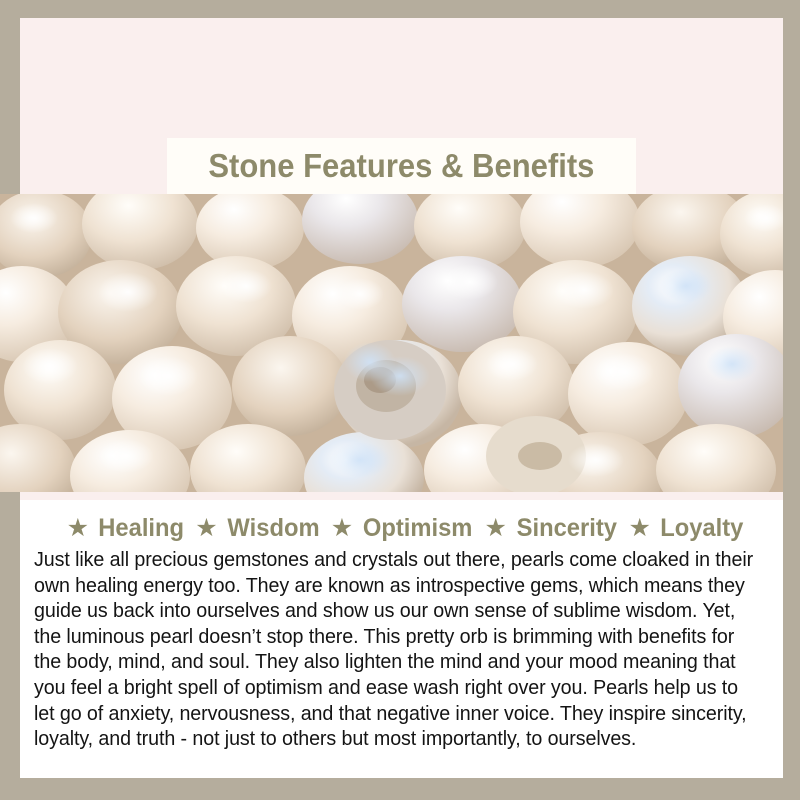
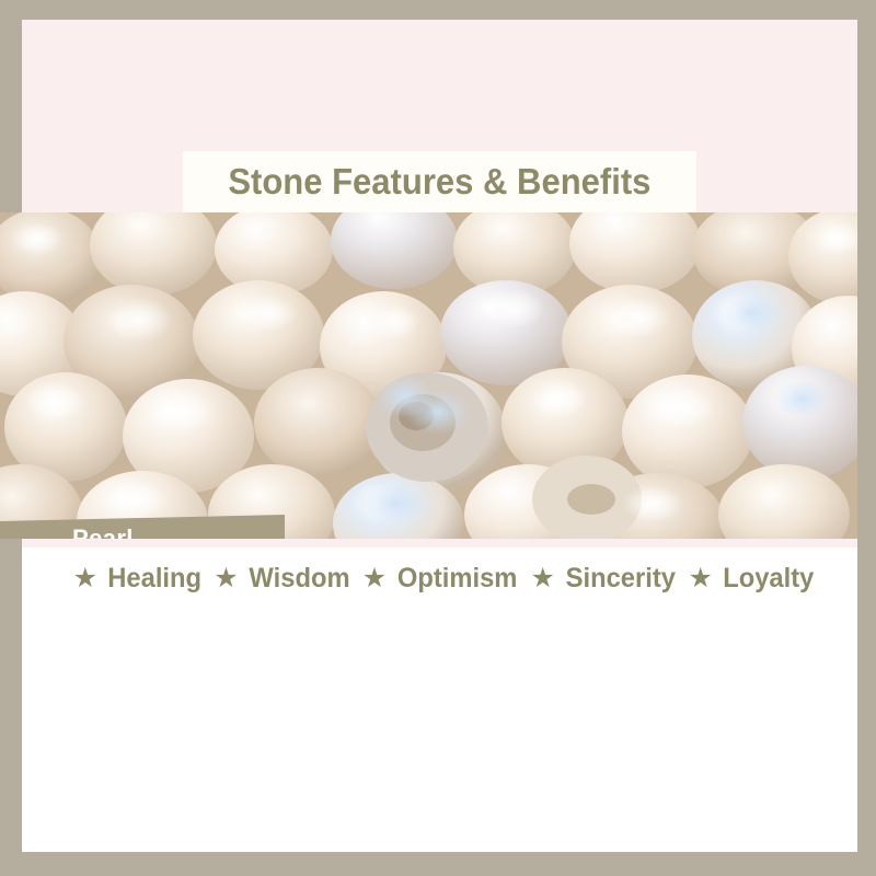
  Stone Features & Benefits
+ Pearl
  ★
  Healing
  ★
  Wisdom
  ★
  Optimism
  ★
  Sincerity
  ★
  Loyalty
- Just like all precious gemstones and crystals out there, pearls come cloaked in their own healing energy too. They are known as introspective gems, which means they guide us back into ourselves and show us our own sense of sublime wisdom. Yet, the luminous pearl doesn’t stop there. This pretty orb is brimming with benefits for the body, mind, and soul. They also lighten the mind and your mood meaning that you feel a bright spell of optimism and ease wash right over you. Pearls help us to let go of anxiety, nervousness, and that negative inner voice. They inspire sincerity, loyalty, and truth - not just to others but most importantly, to ourselves.
